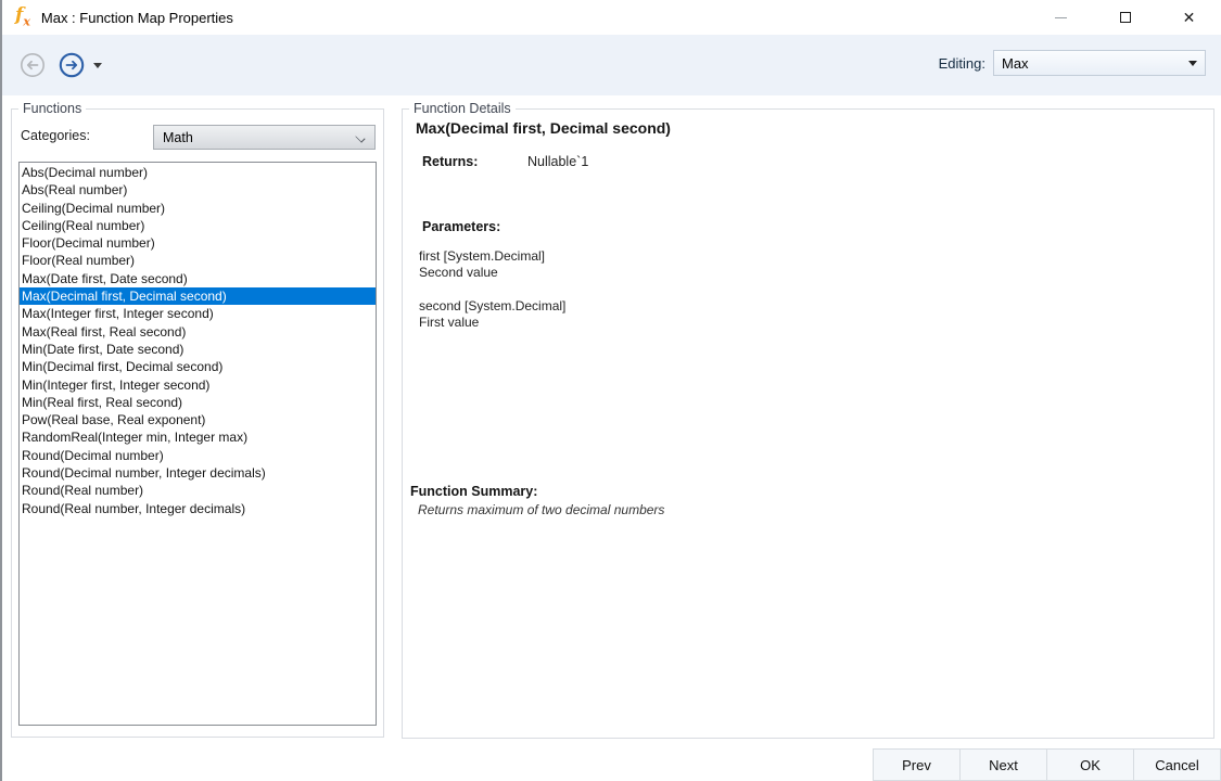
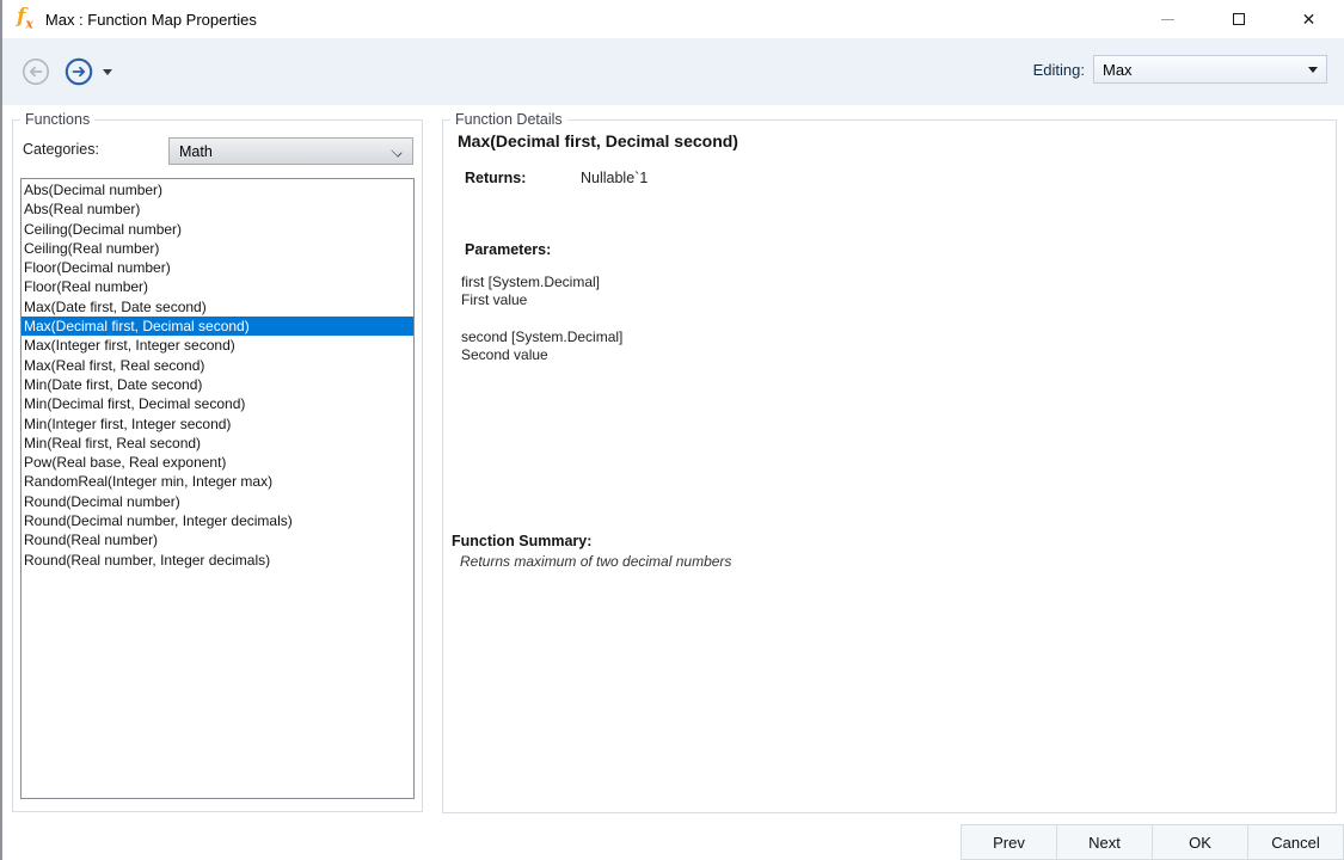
  fx
  Max : Function Map Properties
  ✕
  Editing:
  Max
  Functions
  Categories:
  Math
  Abs(Decimal number)
  Abs(Real number)
  Ceiling(Decimal number)
  Ceiling(Real number)
  Floor(Decimal number)
  Floor(Real number)
  Max(Date first, Date second)
  Max(Decimal first, Decimal second)
  Max(Integer first, Integer second)
  Max(Real first, Real second)
  Min(Date first, Date second)
  Min(Decimal first, Decimal second)
  Min(Integer first, Integer second)
  Min(Real first, Real second)
  Pow(Real base, Real exponent)
  RandomReal(Integer min, Integer max)
  Round(Decimal number)
  Round(Decimal number, Integer decimals)
  Round(Real number)
  Round(Real number, Integer decimals)
  Function Details
  Max(Decimal first, Decimal second)
  Returns:
  Nullable`1
  Parameters:
  first [System.Decimal]
- Second value
+ First value
  second [System.Decimal]
- First value
+ Second value
  Function Summary:
  Returns maximum of two decimal numbers
  Prev
  Next
  OK
  Cancel
